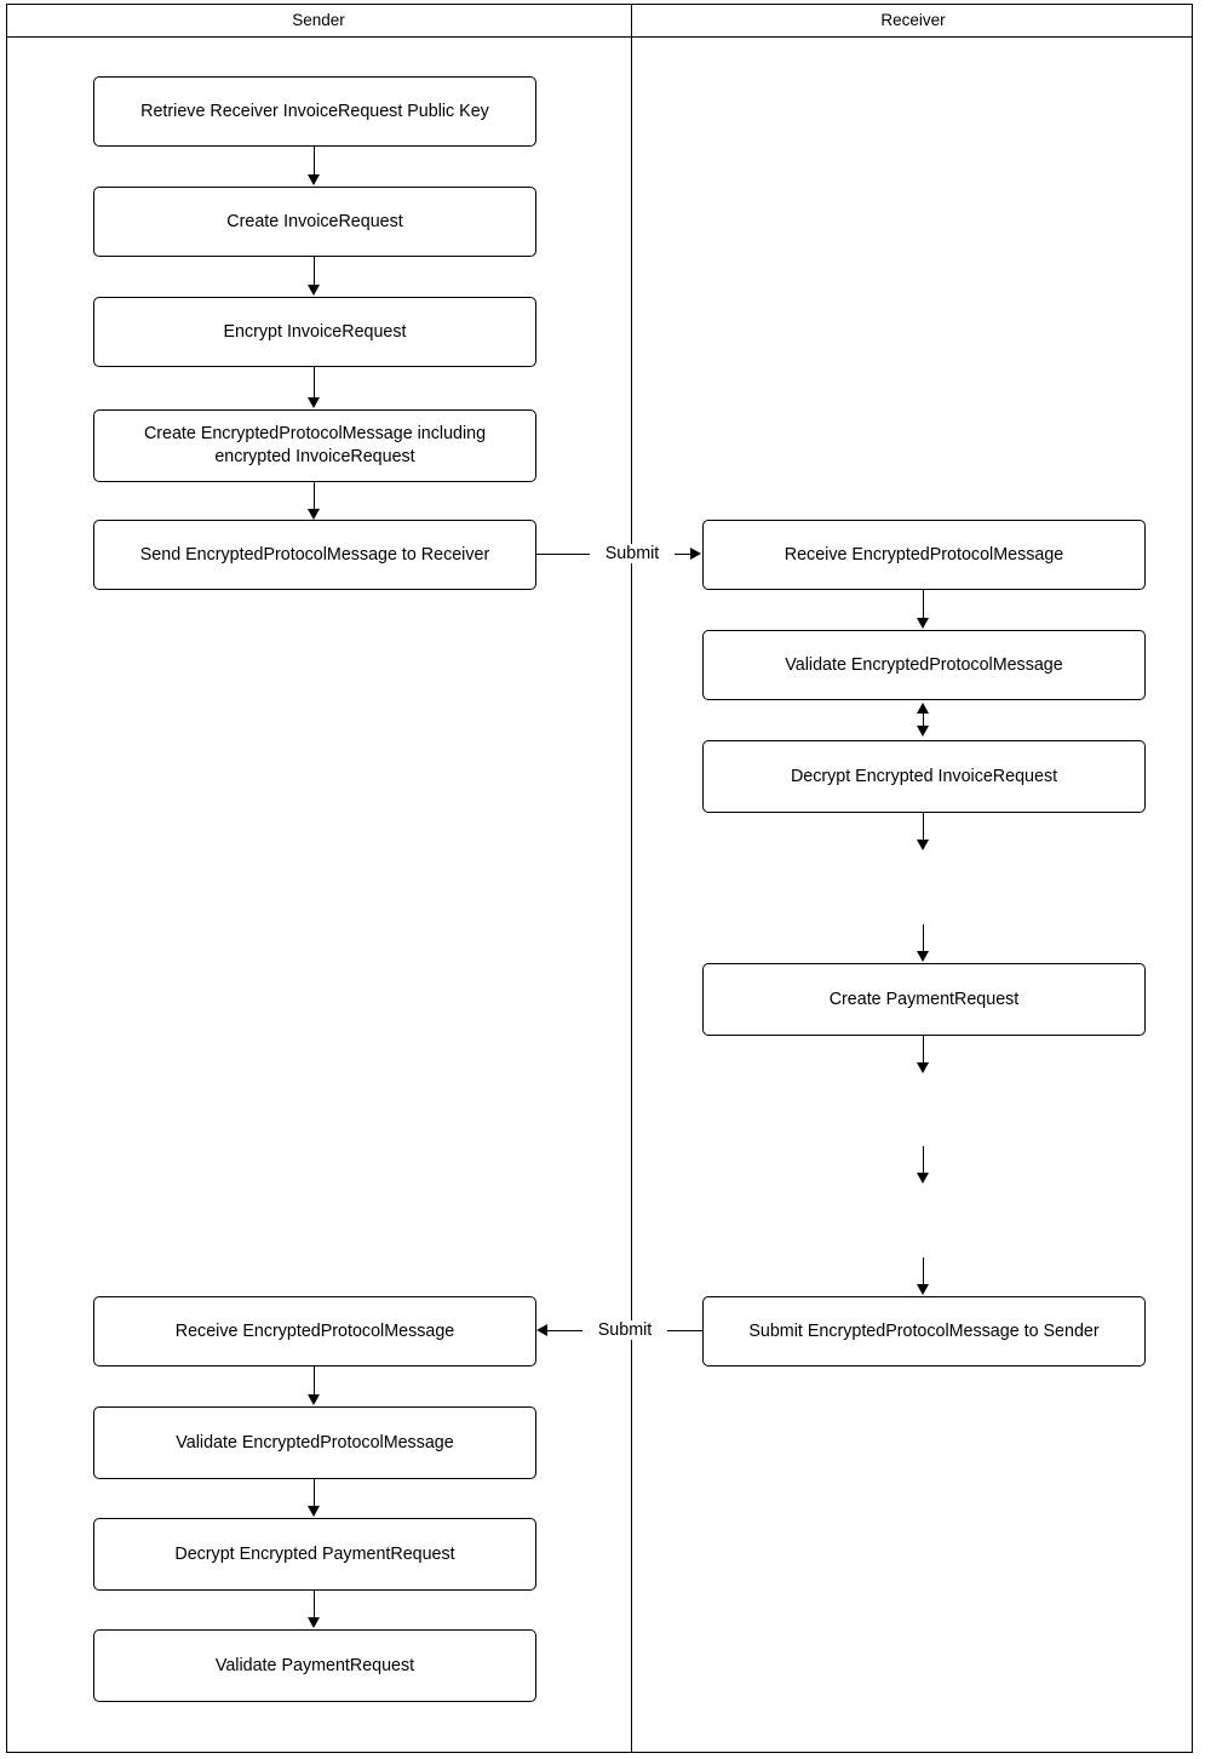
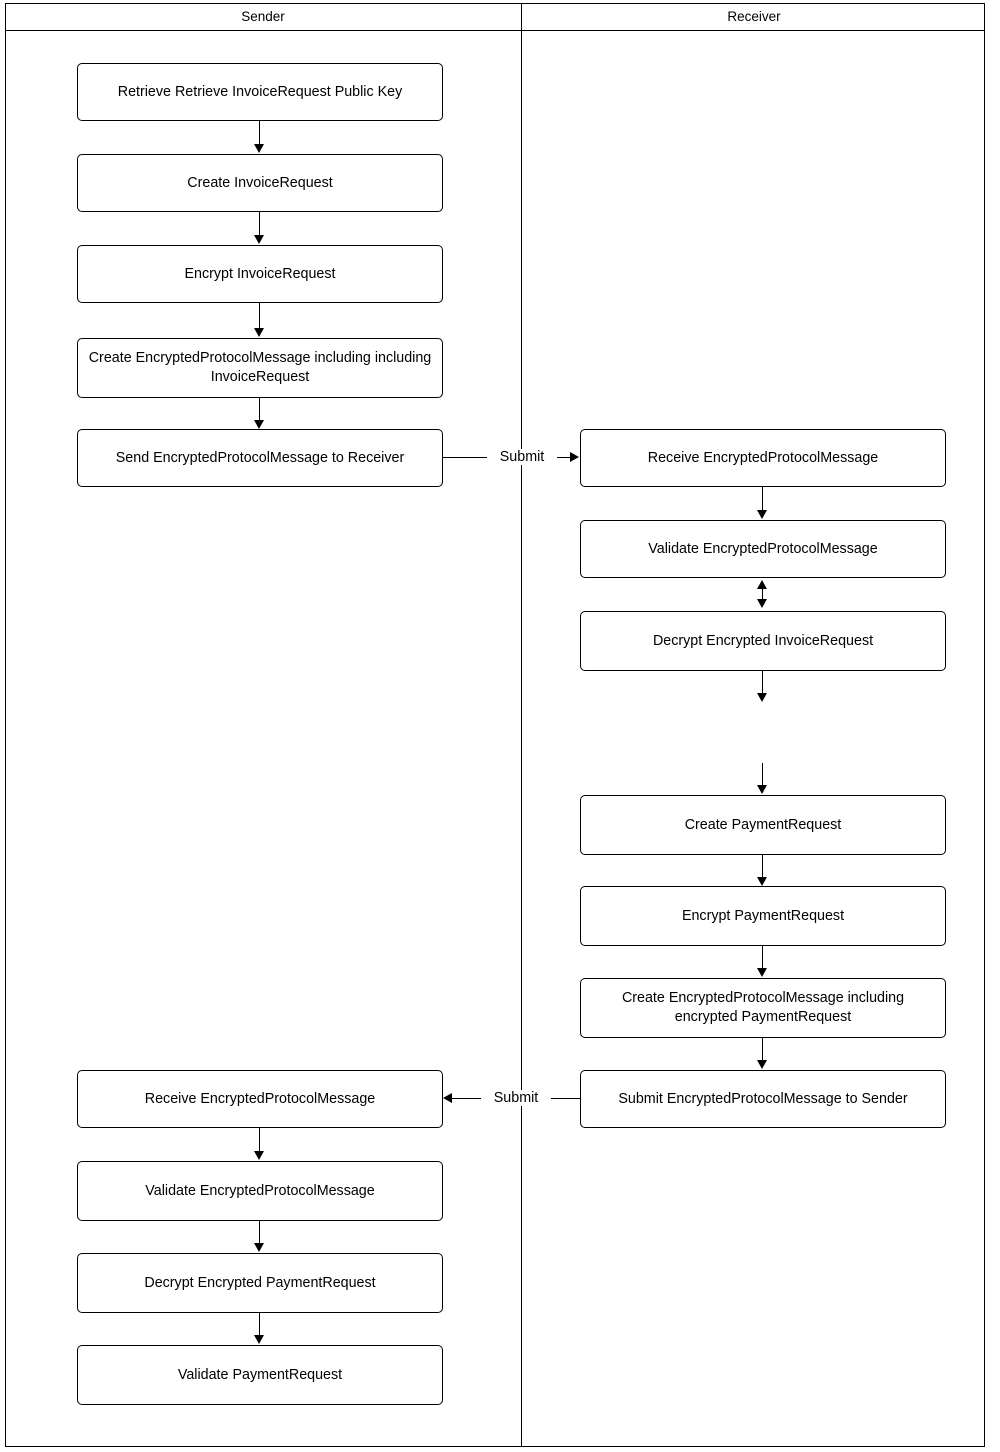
  Sender
  Receiver
- Retrieve Receiver InvoiceRequest Public Key
+ Retrieve Retrieve InvoiceRequest Public Key
  Create InvoiceRequest
  Encrypt InvoiceRequest
- Create EncryptedProtocolMessage including encrypted InvoiceRequest
+ Create EncryptedProtocolMessage including including InvoiceRequest
  Send EncryptedProtocolMessage to Receiver
  Submit
  Receive EncryptedProtocolMessage
  Validate EncryptedProtocolMessage
  Decrypt Encrypted InvoiceRequest
  Create PaymentRequest
+ Encrypt PaymentRequest
+ Create EncryptedProtocolMessage including encrypted PaymentRequest
  Submit EncryptedProtocolMessage to Sender
  Submit
  Receive EncryptedProtocolMessage
  Validate EncryptedProtocolMessage
  Decrypt Encrypted PaymentRequest
  Validate PaymentRequest
